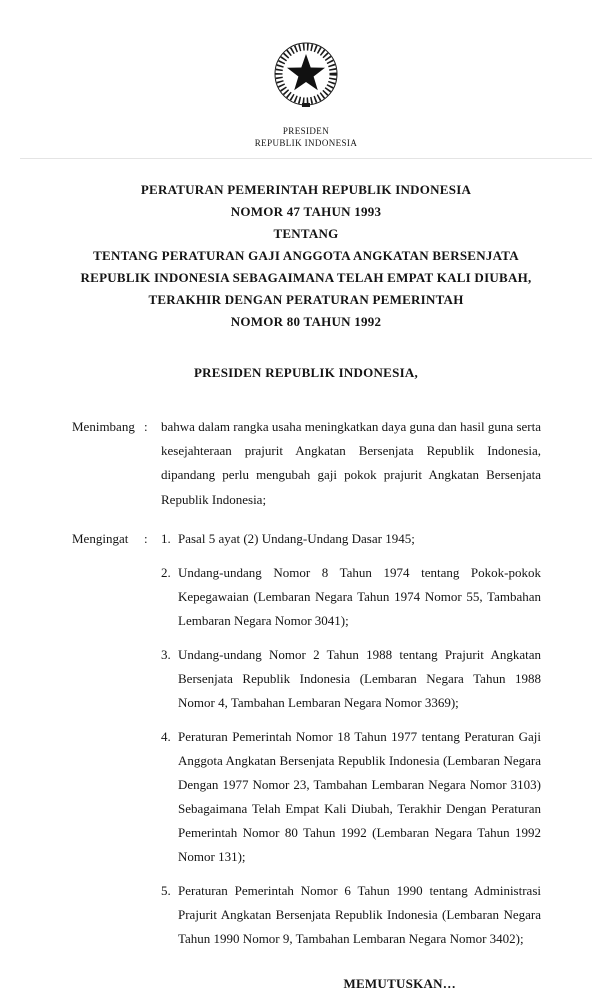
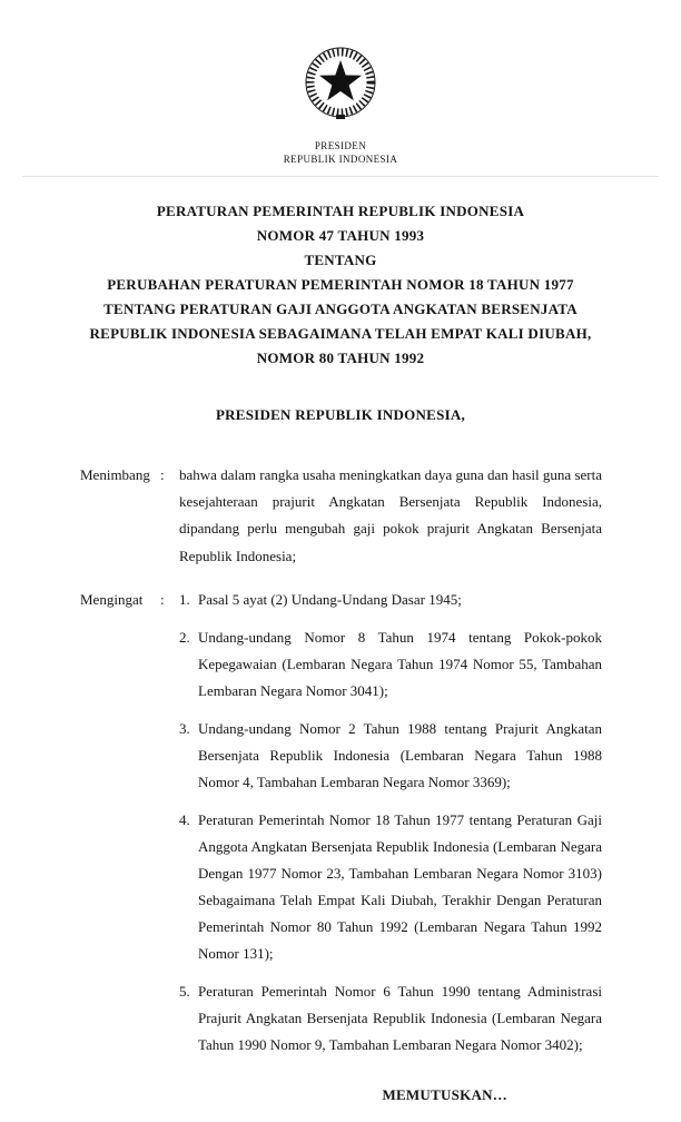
  PRESIDEN
  REPUBLIK INDONESIA
  PERATURAN PEMERINTAH REPUBLIK INDONESIA
  NOMOR 47 TAHUN 1993
  TENTANG
+ PERUBAHAN PERATURAN PEMERINTAH NOMOR 18 TAHUN 1977
  TENTANG PERATURAN GAJI ANGGOTA ANGKATAN BERSENJATA
  REPUBLIK INDONESIA SEBAGAIMANA TELAH EMPAT KALI DIUBAH,
- TERAKHIR DENGAN PERATURAN PEMERINTAH
  NOMOR 80 TAHUN 1992
  PRESIDEN REPUBLIK INDONESIA,
  Menimbang
  :
  bahwa dalam rangka usaha meningkatkan daya guna dan hasil guna serta kesejahteraan prajurit Angkatan Bersenjata Republik Indonesia, dipandang perlu mengubah gaji pokok prajurit Angkatan Bersenjata Republik Indonesia;
  Mengingat
  :
  1.
  Pasal 5 ayat (2) Undang-Undang Dasar 1945;
  2.
  Undang-undang Nomor 8 Tahun 1974 tentang Pokok-pokok Kepegawaian (Lembaran Negara Tahun 1974 Nomor 55, Tambahan Lembaran Negara Nomor 3041);
  3.
  Undang-undang Nomor 2 Tahun 1988 tentang Prajurit Angkatan Bersenjata Republik Indonesia (Lembaran Negara Tahun 1988 Nomor 4, Tambahan Lembaran Negara Nomor 3369);
  4.
  Peraturan Pemerintah Nomor 18 Tahun 1977 tentang Peraturan Gaji Anggota Angkatan Bersenjata Republik Indonesia (Lembaran Negara Dengan 1977 Nomor 23, Tambahan Lembaran Negara Nomor 3103) Sebagaimana Telah Empat Kali Diubah, Terakhir Dengan Peraturan Pemerintah Nomor 80 Tahun 1992 (Lembaran Negara Tahun 1992 Nomor 131);
  5.
  Peraturan Pemerintah Nomor 6 Tahun 1990 tentang Administrasi Prajurit Angkatan Bersenjata Republik Indonesia (Lembaran Negara Tahun 1990 Nomor 9, Tambahan Lembaran Negara Nomor 3402);
  MEMUTUSKAN…
